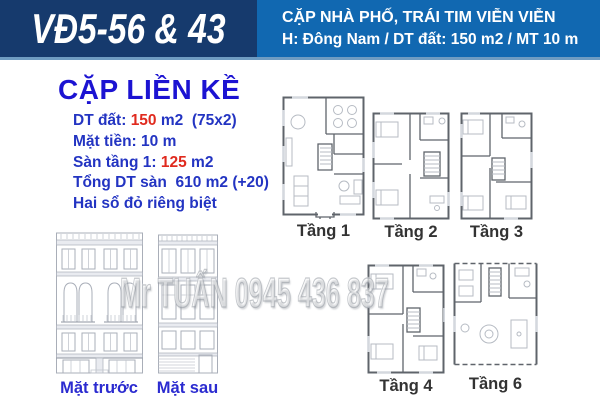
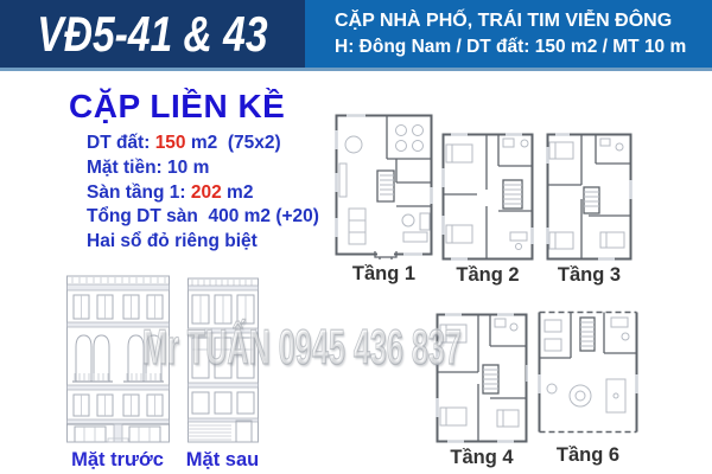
- VĐ5-56 & 43
+ VĐ5-41 & 43
- CẶP NHÀ PHỐ, TRÁI TIM VIỄN VIỄN
+ CẶP NHÀ PHỐ, TRÁI TIM VIỄN ĐÔNG
  H: Đông Nam / DT đất: 150 m2 / MT 10 m
  CẶP LIỀN KỀ
  DT đất: 150 m2 (75x2)
  Mặt tiền: 10 m
- Sàn tầng 1: 125 m2
+ Sàn tầng 1: 202 m2
- Tổng DT sàn 610 m2 (+20)
+ Tổng DT sàn 400 m2 (+20)
  Hai sổ đỏ riêng biệt
  Mặt trước
  Mặt sau
  Tầng 1
  Tầng 2
  Tầng 3
  Tầng 4
  Tầng 6
  Mr TUẤN 0945 436 837
